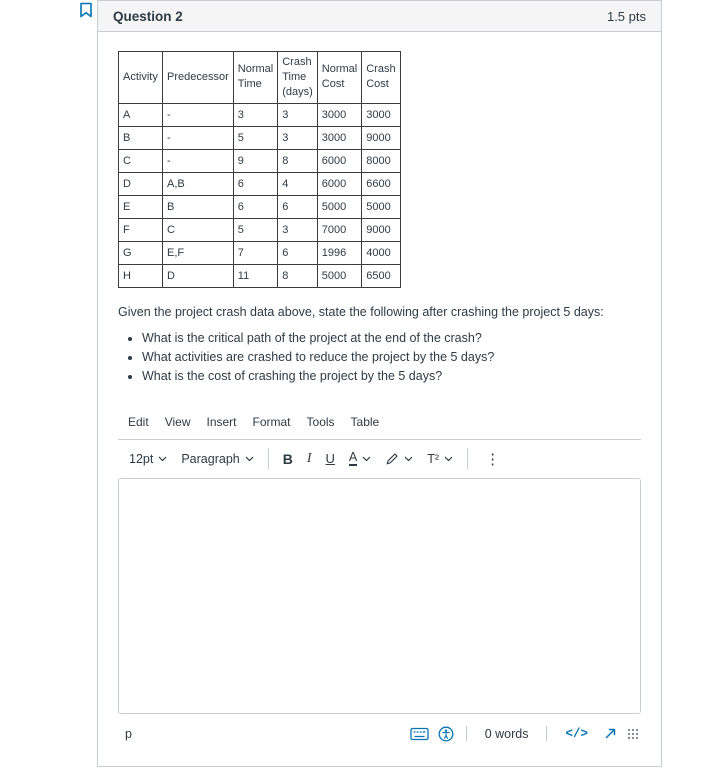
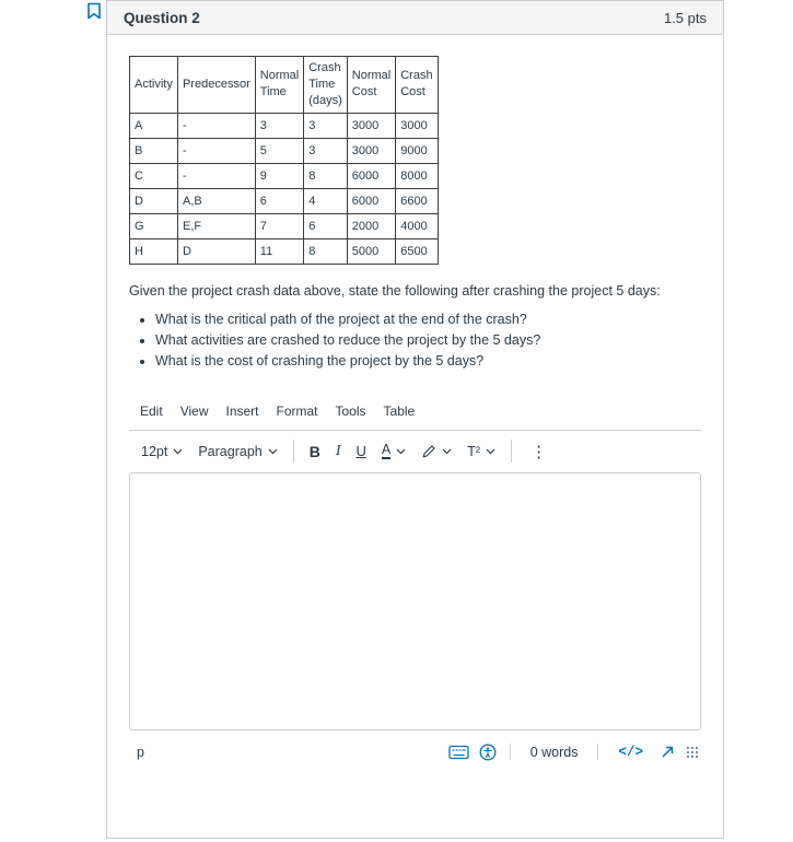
  Question 2
  1.5 pts
  Activity	Predecessor	Normal Time	Crash Time (days)	Normal Cost	Crash Cost
  A	-	3	3	3000	3000
  B	-	5	3	3000	9000
  C	-	9	8	6000	8000
  D	A,B	6	4	6000	6600
- E	B	6	6	5000	5000
- F	C	5	3	7000	9000
- G	E,F	7	6	1996	4000
+ G	E,F	7	6	2000	4000
  H	D	11	8	5000	6500
  Given the project crash data above, state the following after crashing the project 5 days:
  What is the critical path of the project at the end of the crash?
  What activities are crashed to reduce the project by the 5 days?
  What is the cost of crashing the project by the 5 days?
  Edit
  View
  Insert
  Format
  Tools
  Table
  12pt
  Paragraph
  B
  I
  U
  A
  T²
  ⋮
  p
  0 words
  </>
